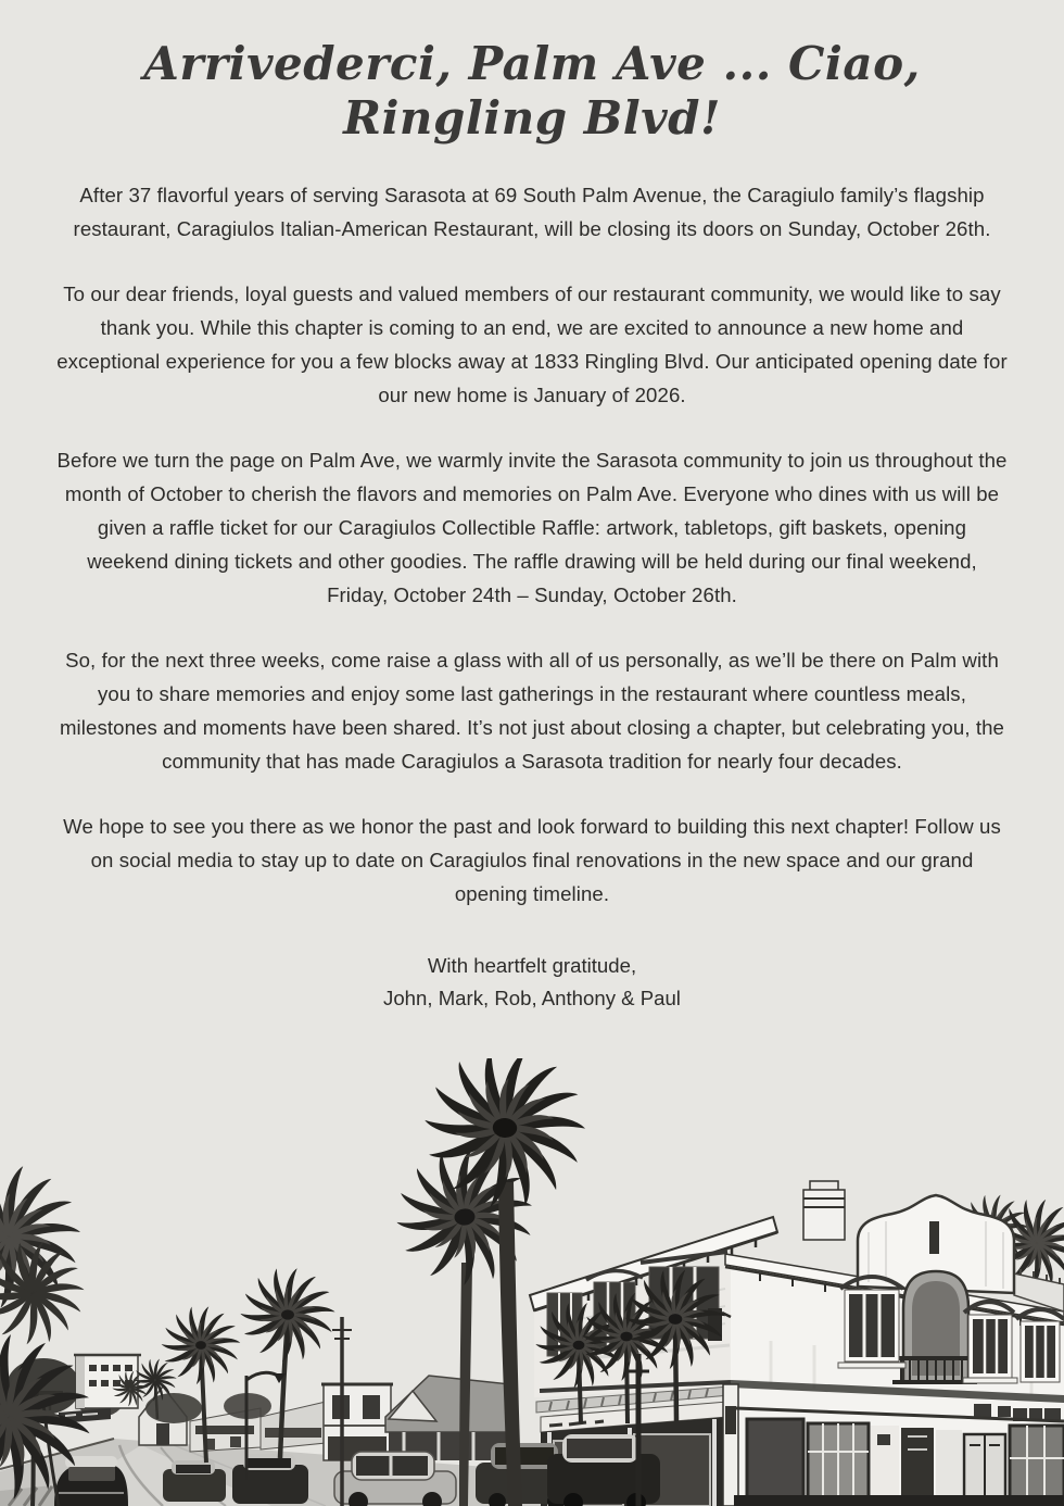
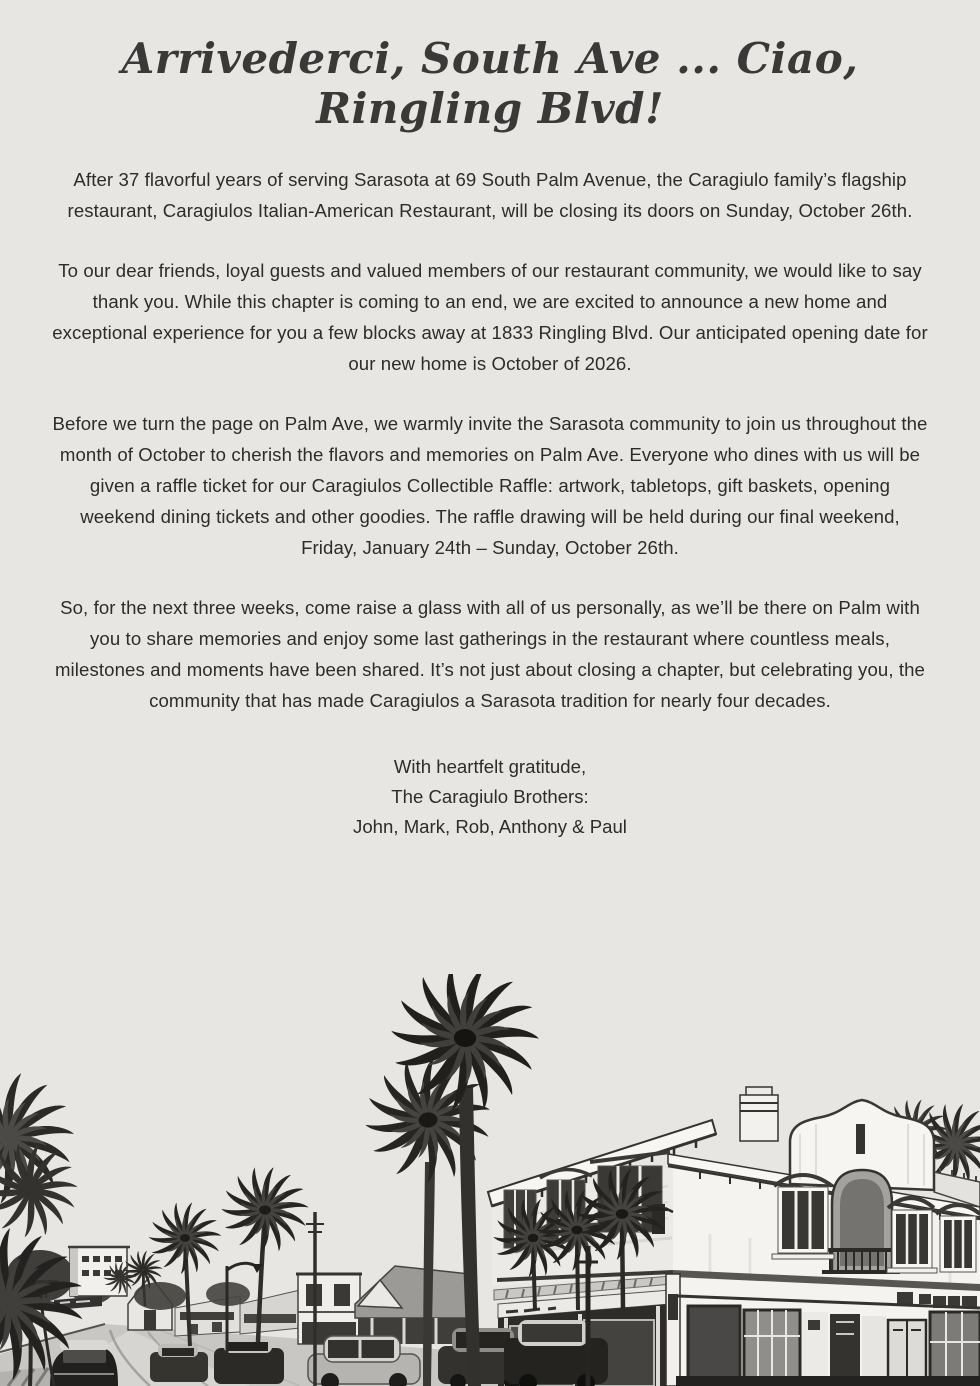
- Arrivederci, Palm Ave ... Ciao, Ringling Blvd!
+ Arrivederci, South Ave ... Ciao, Ringling Blvd!
  After 37 flavorful years of serving Sarasota at 69 South Palm Avenue, the Caragiulo family’s flagship restaurant, Caragiulos Italian-American Restaurant, will be closing its doors on Sunday, October 26th.
- To our dear friends, loyal guests and valued members of our restaurant community, we would like to say thank you. While this chapter is coming to an end, we are excited to announce a new home and exceptional experience for you a few blocks away at 1833 Ringling Blvd. Our anticipated opening date for our new home is January of 2026.
+ To our dear friends, loyal guests and valued members of our restaurant community, we would like to say thank you. While this chapter is coming to an end, we are excited to announce a new home and exceptional experience for you a few blocks away at 1833 Ringling Blvd. Our anticipated opening date for our new home is October of 2026.
- Before we turn the page on Palm Ave, we warmly invite the Sarasota community to join us throughout the month of October to cherish the flavors and memories on Palm Ave. Everyone who dines with us will be given a raffle ticket for our Caragiulos Collectible Raffle: artwork, tabletops, gift baskets, opening weekend dining tickets and other goodies. The raffle drawing will be held during our final weekend, Friday, October 24th – Sunday, October 26th.
+ Before we turn the page on Palm Ave, we warmly invite the Sarasota community to join us throughout the month of October to cherish the flavors and memories on Palm Ave. Everyone who dines with us will be given a raffle ticket for our Caragiulos Collectible Raffle: artwork, tabletops, gift baskets, opening weekend dining tickets and other goodies. The raffle drawing will be held during our final weekend, Friday, January 24th – Sunday, October 26th.
  So, for the next three weeks, come raise a glass with all of us personally, as we’ll be there on Palm with you to share memories and enjoy some last gatherings in the restaurant where countless meals, milestones and moments have been shared. It’s not just about closing a chapter, but celebrating you, the community that has made Caragiulos a Sarasota tradition for nearly four decades.
- We hope to see you there as we honor the past and look forward to building this next chapter! Follow us on social media to stay up to date on Caragiulos final renovations in the new space and our grand opening timeline.
  With heartfelt gratitude,
+ The Caragiulo Brothers:
  John, Mark, Rob, Anthony & Paul
